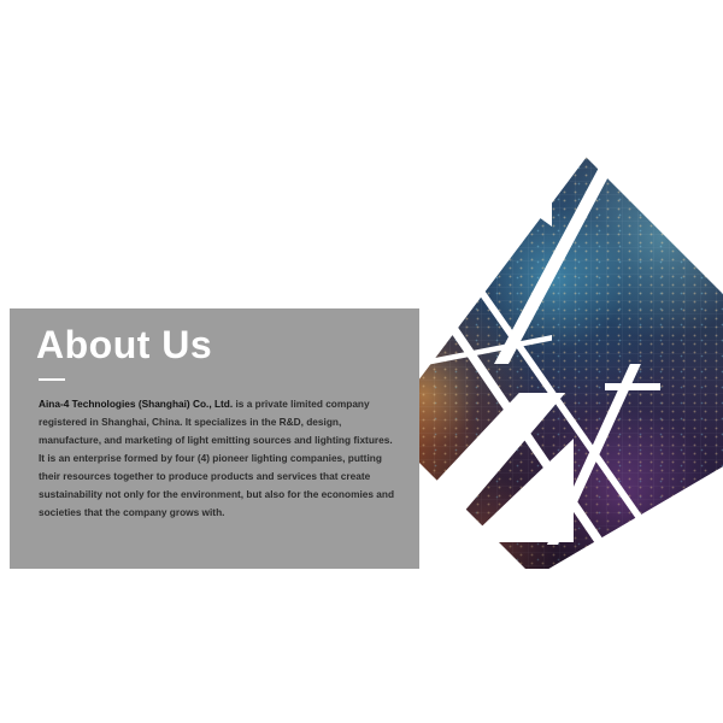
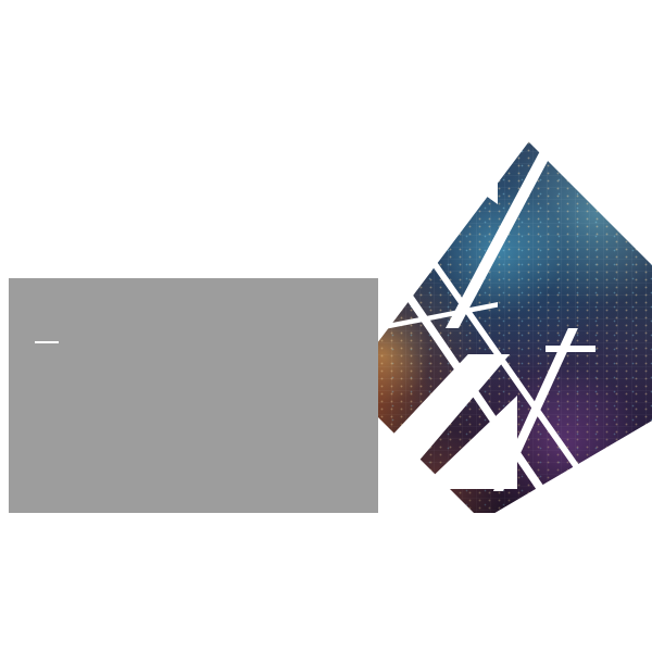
- About Us
- Aina-4 Technologies (Shanghai) Co., Ltd. is a private limited company registered in Shanghai, China. It specializes in the R&D, design, manufacture, and marketing of light emitting sources and lighting fixtures. It is an enterprise formed by four (4) pioneer lighting companies, putting their resources together to produce products and services that create sustainability not only for the environment, but also for the economies and societies that the company grows with.
